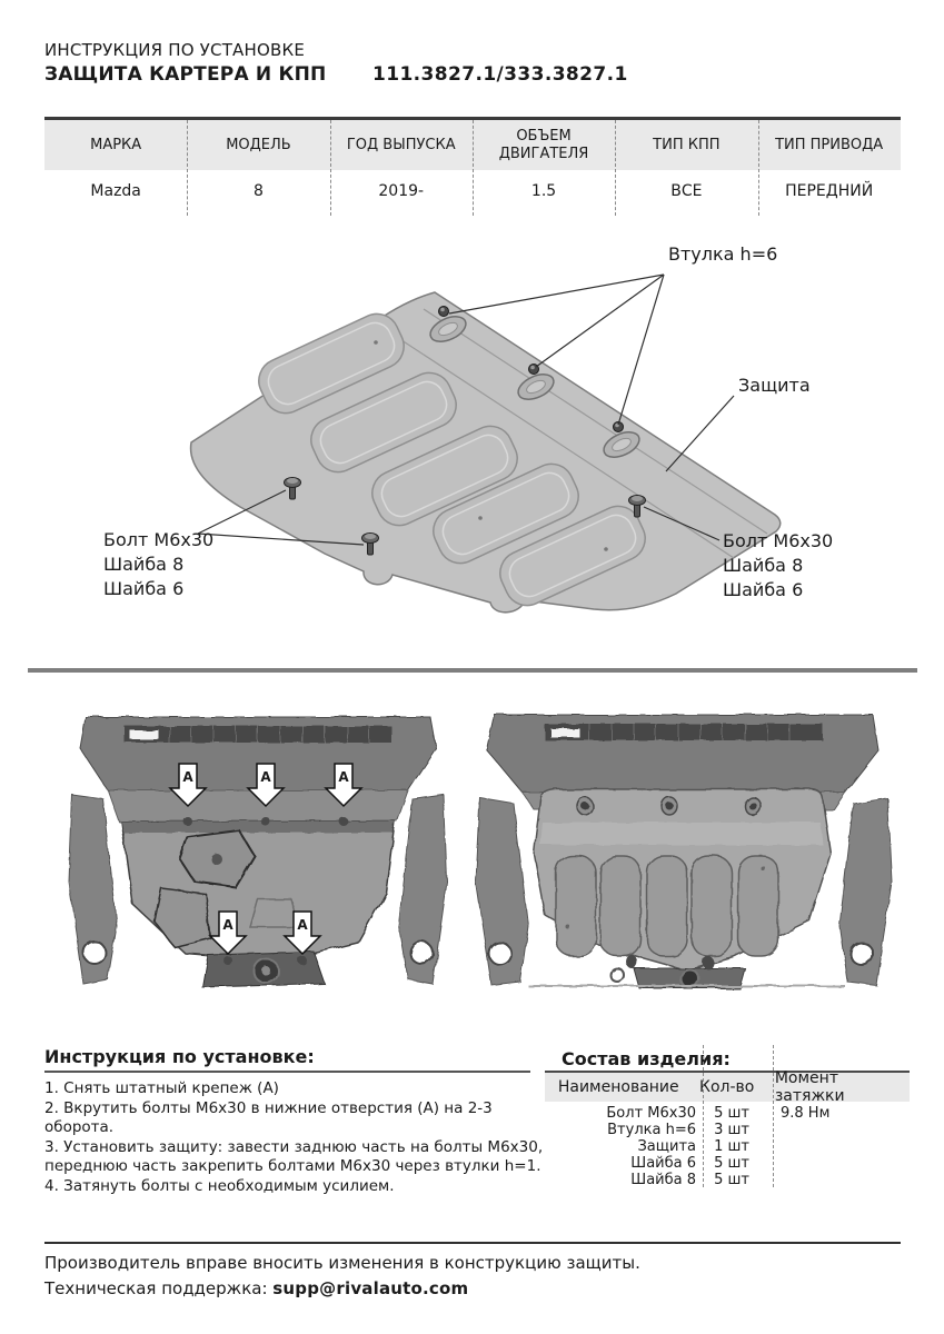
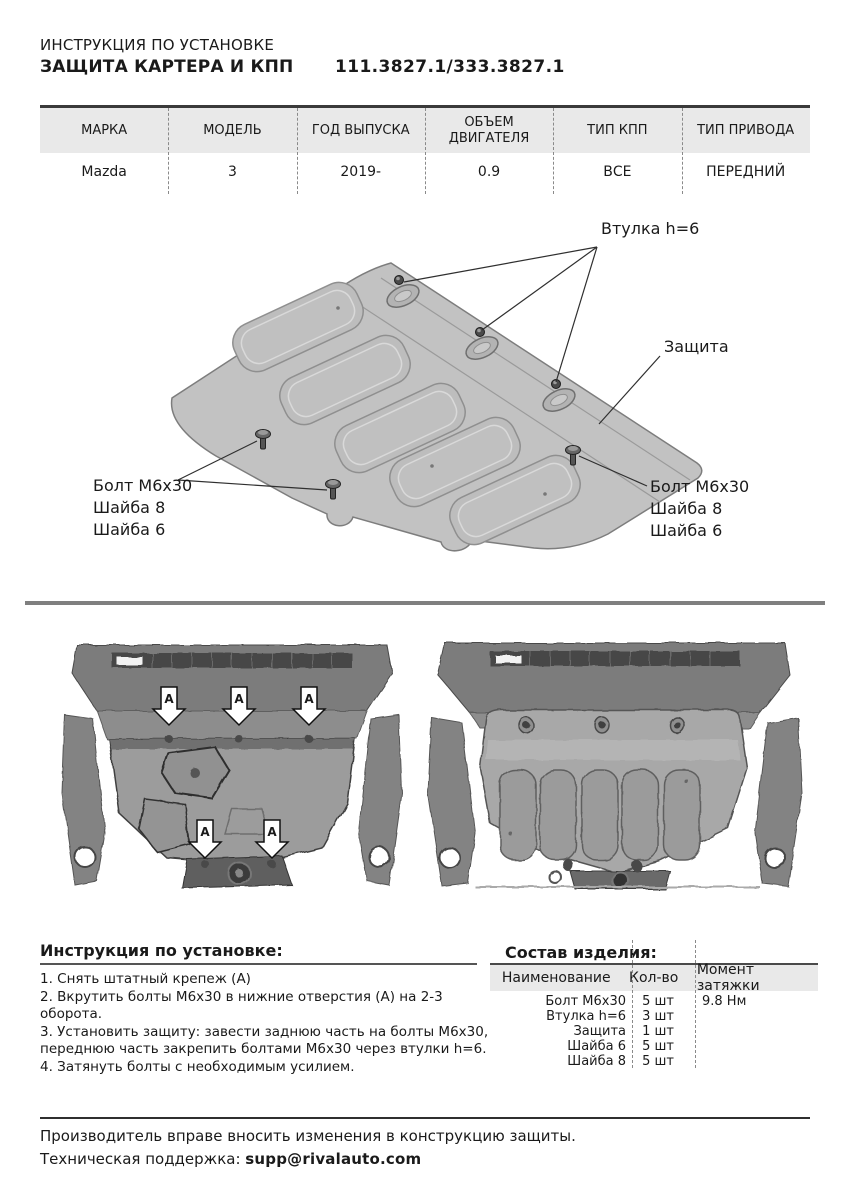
  ИНСТРУКЦИЯ ПО УСТАНОВКЕ
  ЗАЩИТА КАРТЕРА И КПП
  111.3827.1/333.3827.1
  МАРКА
  МОДЕЛЬ
  ГОД ВЫПУСКА
  ОБЪЕМ ДВИГАТЕЛЯ
  ТИП КПП
  ТИП ПРИВОДА
  Mazda
- 8
+ 3
  2019-
- 1.5
+ 0.9
  ВСЕ
  ПЕРЕДНИЙ
  Втулка h=6
  Защита
  Болт М6х30
  Шайба 8
  Шайба 6
  Болт М6х30
  Шайба 8
  Шайба 6
  А
  А
  А
  А
  А
  Инструкция по установке:
  1. Снять штатный крепеж (А)
  2. Вкрутить болты М6х30 в нижние отверстия (А) на 2-3 оборота.
  3. Установить защиту: завести заднюю часть на болты М6х30,
- переднюю часть закрепить болтами М6х30 через втулки h=1.
+ переднюю часть закрепить болтами М6х30 через втулки h=6.
  4. Затянуть болты с необходимым усилием.
  Состав изделия:
  Наименование
  Кол-во
  Момент затяжки
  Болт М6х30
  5 шт
  9.8 Нм
  Втулка h=6
  3 шт
  Защита
  1 шт
  Шайба 6
  5 шт
  Шайба 8
  5 шт
  Производитель вправе вносить изменения в конструкцию защиты.
  Техническая поддержка: supp@rivalauto.com
